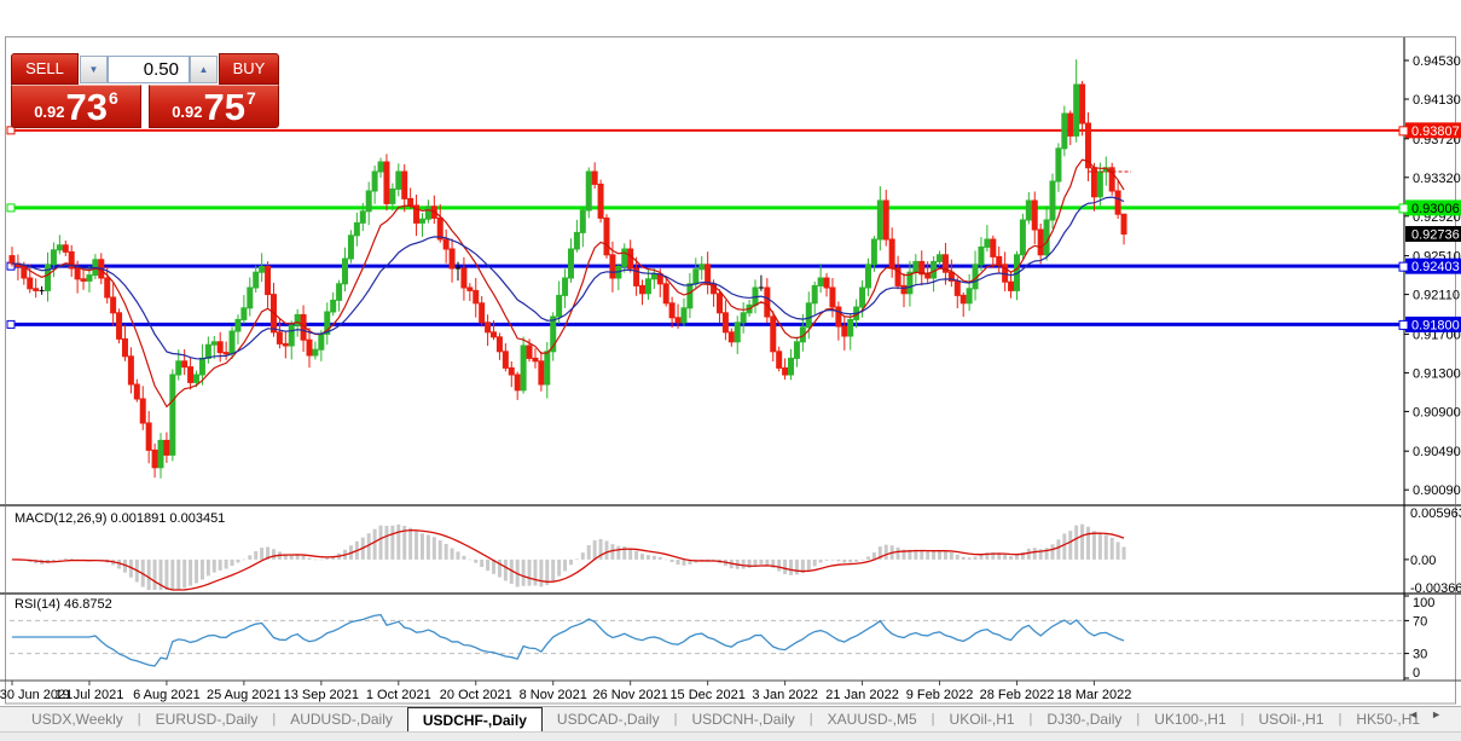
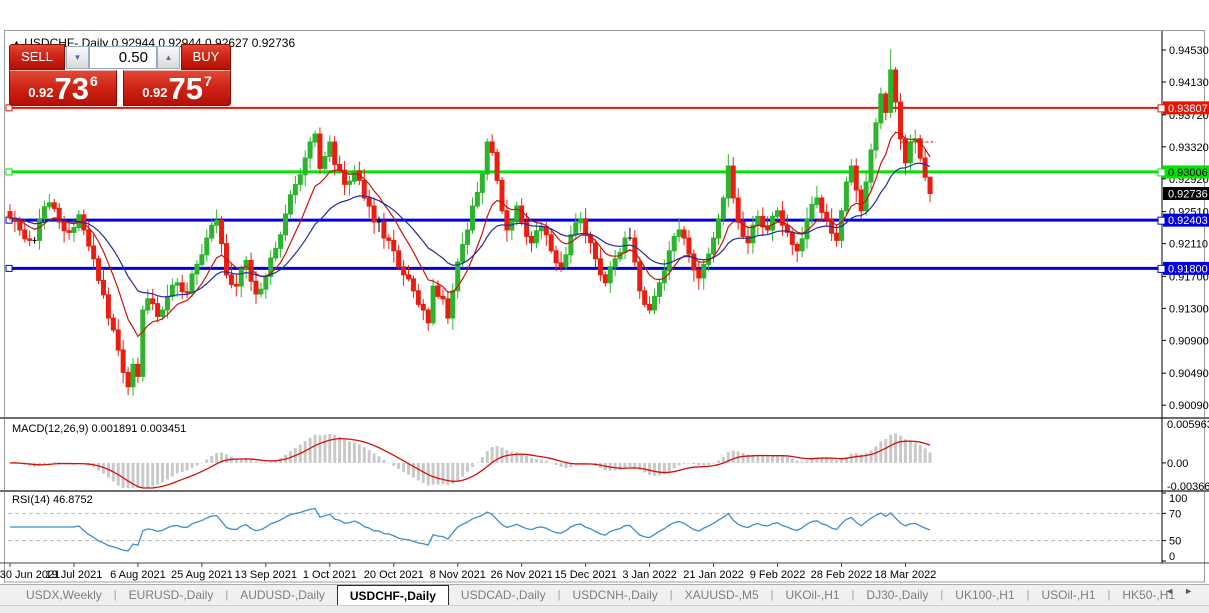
  0.94530
  0.94130
  0.93720
  0.93320
  0.92920
  0.92510
  0.92110
  0.91700
  0.91300
  0.90900
  0.90490
  0.90090
  0.93807
  0.93006
  0.92736
  0.92403
  0.91800
  0.00596
  0.00
  -0.00366
  100
  70
- 30
+ 50
  0
  30 Jun 2021
  19 Jul 2021
  6 Aug 2021
  25 Aug 2021
  13 Sep 2021
  1 Oct 2021
  20 Oct 2021
  8 Nov 2021
  26 Nov 2021
  15 Dec 2021
  3 Jan 2022
  21 Jan 2022
  9 Feb 2022
  28 Feb 2022
  18 Mar 2022
+ ▲ USDCHF-,Daily 0.92944 0.92944 0.92627 0.92736
  SELL
  ▼
  0.50
  ▲
  BUY
  0.92
  73
  6
  0.92
  75
  7
  MACD(12,26,9) 0.001891 0.003451
  RSI(14) 46.8752
  USDX,Weekly
  |
  EURUSD-,Daily
  |
  AUDUSD-,Daily
  USDCHF-,Daily
  USDCAD-,Daily
  |
  USDCNH-,Daily
  |
  XAUUSD-,M5
  |
  UKOil-,H1
  |
  DJ30-,Daily
  |
  UK100-,H1
  |
  USOil-,H1
  |
  HK50-,H1
  ◄►
